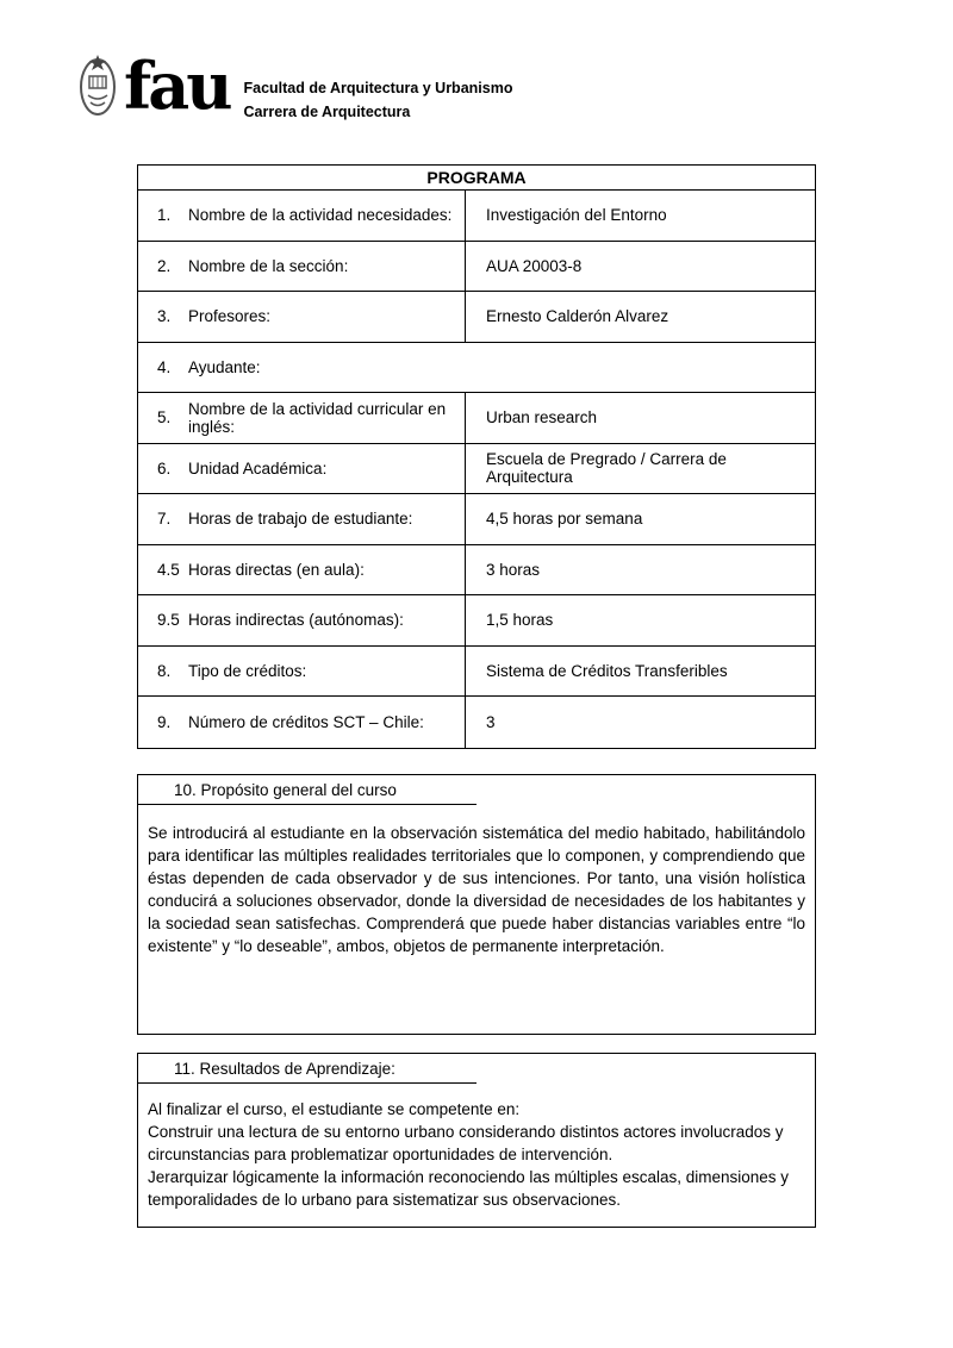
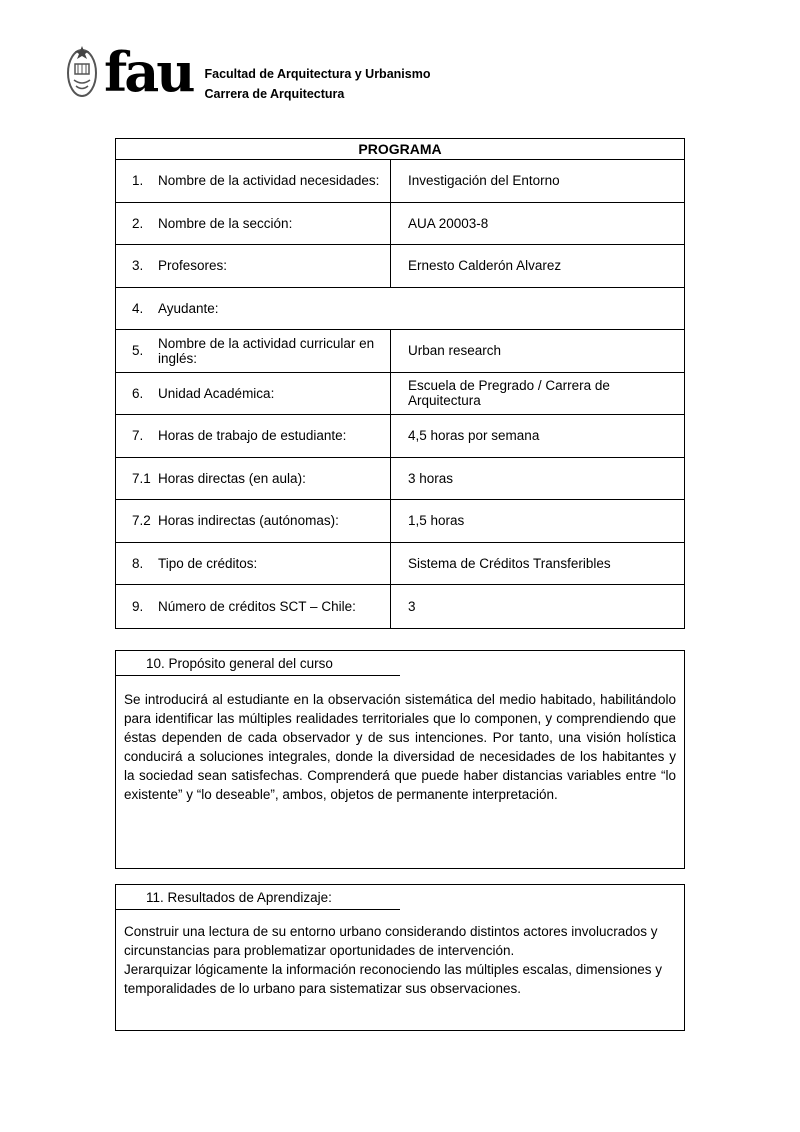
  fau
  Facultad de Arquitectura y Urbanismo
  Carrera de Arquitectura
  PROGRAMA
  1.
  Nombre de la actividad necesidades:
  Investigación del Entorno
  2.
  Nombre de la sección:
  AUA 20003-8
  3.
  Profesores:
  Ernesto Calderón Alvarez
  4.
  Ayudante:
  5.
  Nombre de la actividad curricular en inglés:
  Urban research
  6.
  Unidad Académica:
  Escuela de Pregrado / Carrera de Arquitectura
  7.
  Horas de trabajo de estudiante:
  4,5 horas por semana
- 4.5
+ 7.1
  Horas directas (en aula):
  3 horas
- 9.5
+ 7.2
  Horas indirectas (autónomas):
  1,5 horas
  8.
  Tipo de créditos:
  Sistema de Créditos Transferibles
  9.
  Número de créditos SCT – Chile:
  3
  10. Propósito general del curso
- Se introducirá al estudiante en la observación sistemática del medio habitado, habilitándolo para identificar las múltiples realidades territoriales que lo componen, y comprendiendo que éstas dependen de cada observador y de sus intenciones. Por tanto, una visión holística conducirá a soluciones observador, donde la diversidad de necesidades de los habitantes y la sociedad sean satisfechas. Comprenderá que puede haber distancias variables entre “lo existente” y “lo deseable”, ambos, objetos de permanente interpretación.
+ Se introducirá al estudiante en la observación sistemática del medio habitado, habilitándolo para identificar las múltiples realidades territoriales que lo componen, y comprendiendo que éstas dependen de cada observador y de sus intenciones. Por tanto, una visión holística conducirá a soluciones integrales, donde la diversidad de necesidades de los habitantes y la sociedad sean satisfechas. Comprenderá que puede haber distancias variables entre “lo existente” y “lo deseable”, ambos, objetos de permanente interpretación.
  11. Resultados de Aprendizaje:
- Al finalizar el curso, el estudiante se competente en:
  Construir una lectura de su entorno urbano considerando distintos actores involucrados y circunstancias para problematizar oportunidades de intervención.
  Jerarquizar lógicamente la información reconociendo las múltiples escalas, dimensiones y temporalidades de lo urbano para sistematizar sus observaciones.
